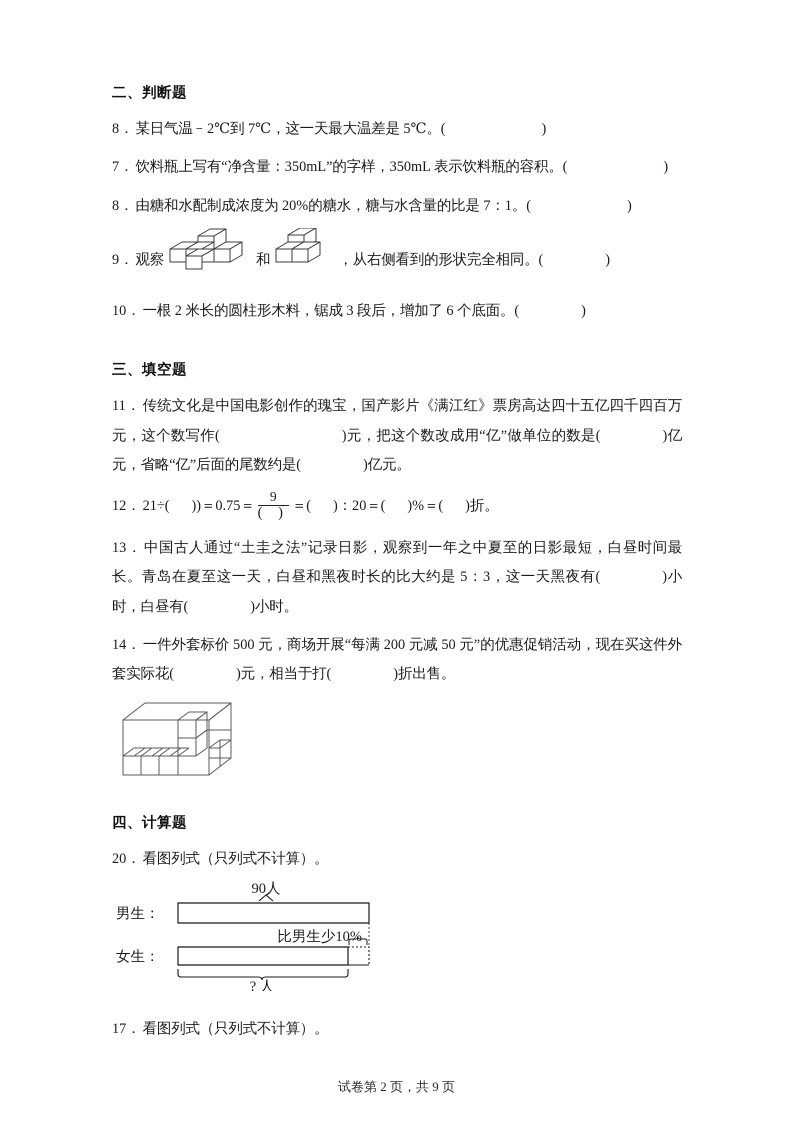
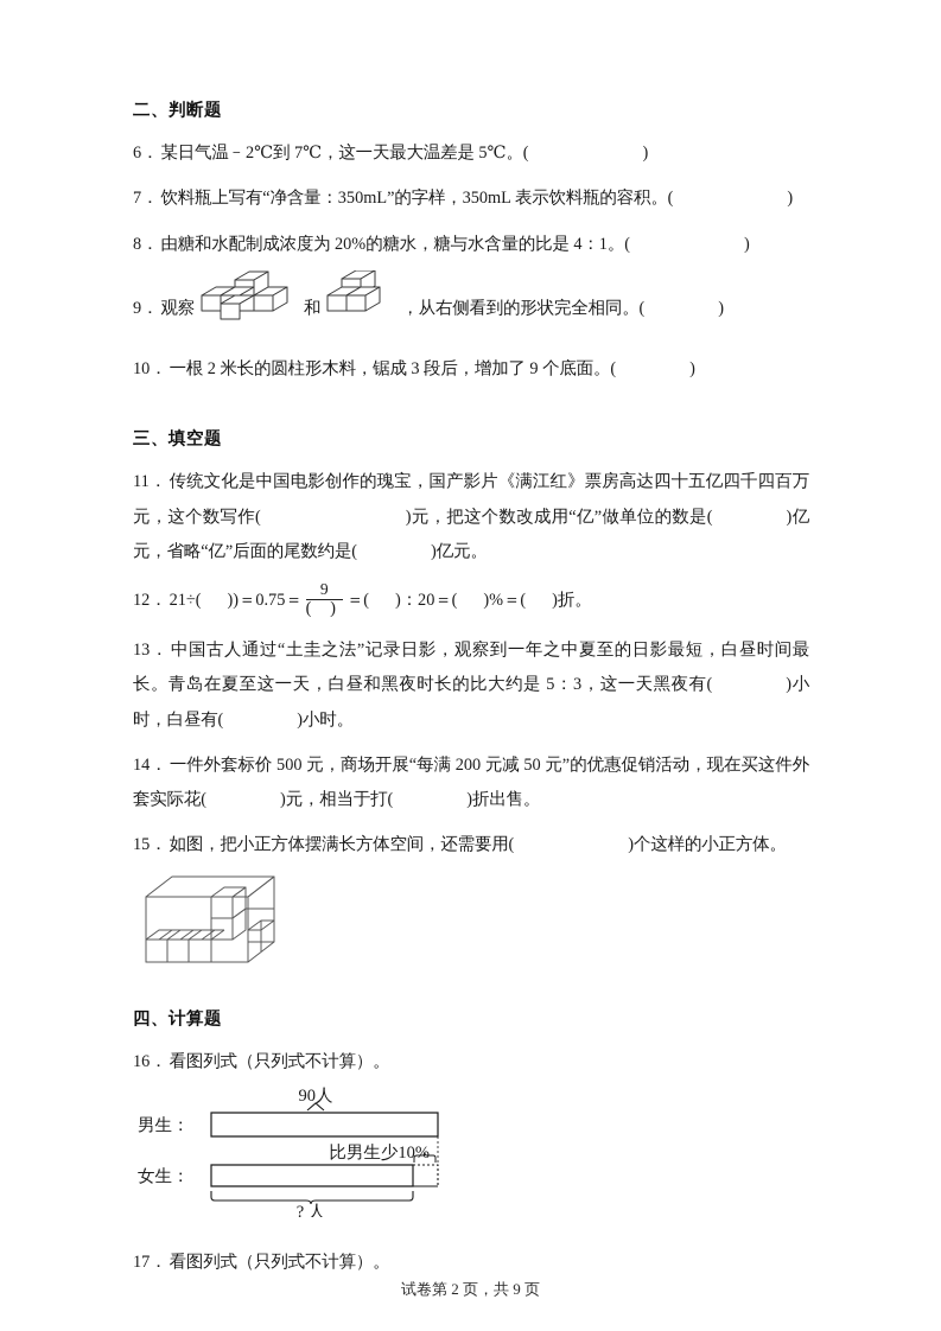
  二、判断题
- 8． 某日气温﹣2℃到 7℃，这一天最大温差是 5℃。( )
+ 6． 某日气温﹣2℃到 7℃，这一天最大温差是 5℃。( )
  7． 饮料瓶上写有“净含量：350mL”的字样，350mL 表示饮料瓶的容积。( )
- 8． 由糖和水配制成浓度为 20%的糖水，糖与水含量的比是 7：1。( )
+ 8． 由糖和水配制成浓度为 20%的糖水，糖与水含量的比是 4：1。( )
  9． 观察 和 ，从右侧看到的形状完全相同。( )
- 10． 一根 2 米长的圆柱形木料，锯成 3 段后，增加了 6 个底面。( )
+ 10． 一根 2 米长的圆柱形木料，锯成 3 段后，增加了 9 个底面。( )
  三、填空题
  11． 传统文化是中国电影创作的瑰宝，国产影片《满江红》票房高达四十五亿四千四百万元，这个数写作( )元，把这个数改成用“亿”做单位的数是( )亿元，省略“亿”后面的尾数约是( )亿元。
  12． 21÷( ))＝0.75＝
  9
  ( )
  ＝( )：20＝( )%＝( )折。
  13． 中国古人通过“土圭之法”记录日影，观察到一年之中夏至的日影最短，白昼时间最长。青岛在夏至这一天，白昼和黑夜时长的比大约是 5：3，这一天黑夜有( )小时，白昼有( )小时。
  14． 一件外套标价 500 元，商场开展“每满 200 元减 50 元”的优惠促销活动，现在买这件外套实际花( )元，相当于打( )折出售。
+ 15． 如图，把小正方体摆满长方体空间，还需要用( )个这样的小正方体。
  四、计算题
- 20． 看图列式（只列式不计算）。
+ 16． 看图列式（只列式不计算）。
  90人
  男生：
  比男生少10%
  女生：
  ? 人
  17． 看图列式（只列式不计算）。
  试卷第 2 页，共 9 页
